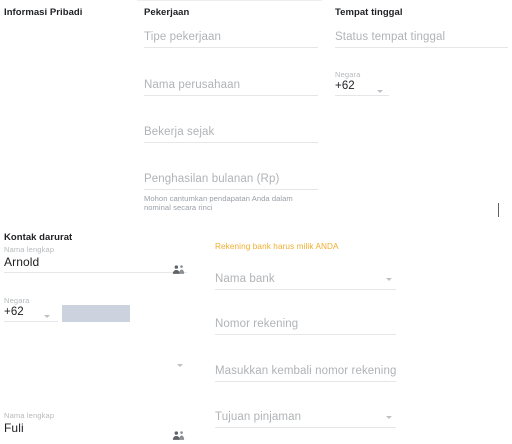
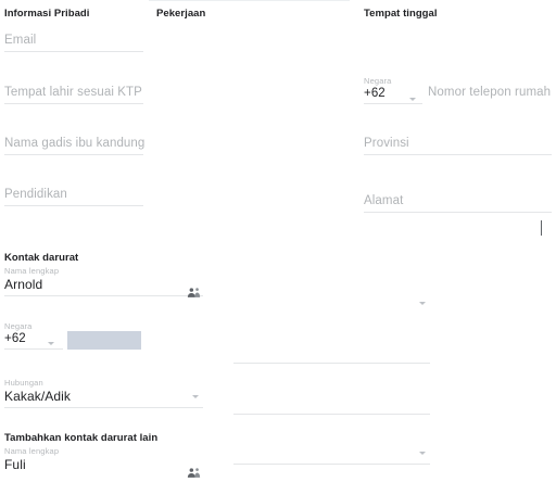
  Informasi Pribadi
+ Email
+ Tempat lahir sesuai KTP
+ Nama gadis ibu kandung
+ Pendidikan
  Pekerjaan
- Tipe pekerjaan
- Nama perusahaan
- Bekerja sejak
- Penghasilan bulanan (Rp)
- Mohon cantumkan pendapatan Anda dalam nominal secara rinci
  Tempat tinggal
- Status tempat tinggal
  Negara
  +62
+ Nomor telepon rumah
+ Provinsi
+ Alamat
  Kontak darurat
  Nama lengkap
  Arnold
  Negara
  +62
+ Hubungan
+ Kakak/Adik
+ Tambahkan kontak darurat lain
  Nama lengkap
  Fuli
- Rekening bank harus milik ANDA
- Nama bank
- Nomor rekening
- Masukkan kembali nomor rekening
- Tujuan pinjaman
